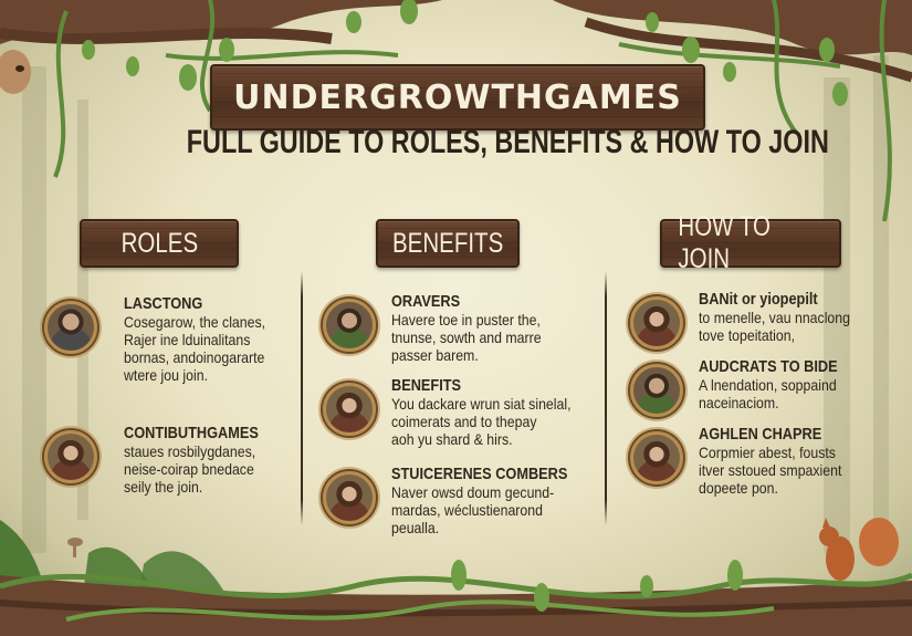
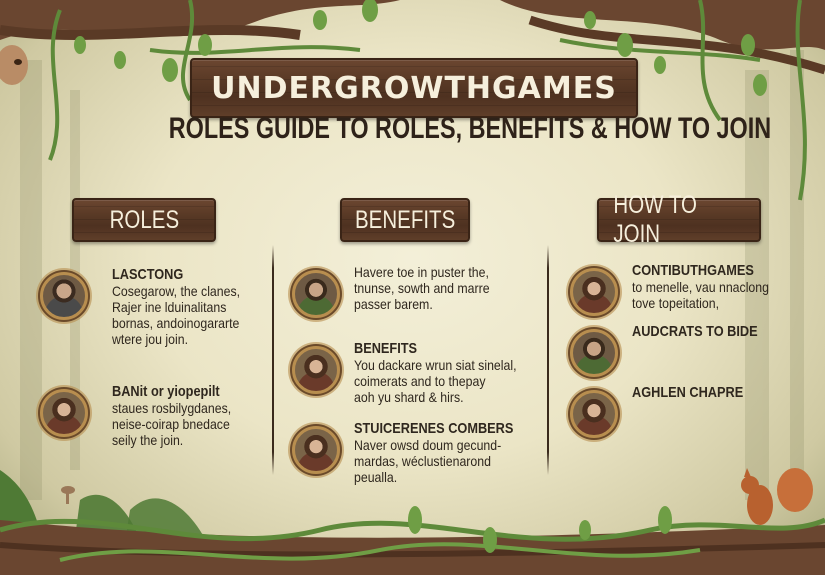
  UNDERGROWTHGAMES
- FULL GUIDE TO ROLES, BENEFITS & HOW TO JOIN
+ ROLES GUIDE TO ROLES, BENEFITS & HOW TO JOIN
  ROLES
  BENEFITS
  HOW TO JOIN
  LASCTONG
  Cosegarow, the clanes,
  Rajer ine lduinalitans
  bornas, andoinogararte
  wtere jou join.
- CONTIBUTHGAMES
+ BANit or yiopepilt
  staues rosbilygdanes,
  neise-coirap bnedace
  seily the join.
- ORAVERS
  Havere toe in puster the,
  tnunse, sowth and marre
  passer barem.
  BENEFITS
  You dackare wrun siat sinelal,
  coimerats and to thepay
  aoh yu shard & hirs.
  STUICERENES COMBERS
  Naver owsd doum gecund-
  mardas, wéclustienarond
  peualla.
- BANit or yiopepilt
+ CONTIBUTHGAMES
  to menelle, vau nnaclong
  tove topeitation,
  AUDCRATS TO BIDE
- A lnendation, soppaind
- naceinaciom.
  AGHLEN CHAPRE
- Corpmier abest, fousts
- itver sstoued smpaxient
- dopeete pon.
